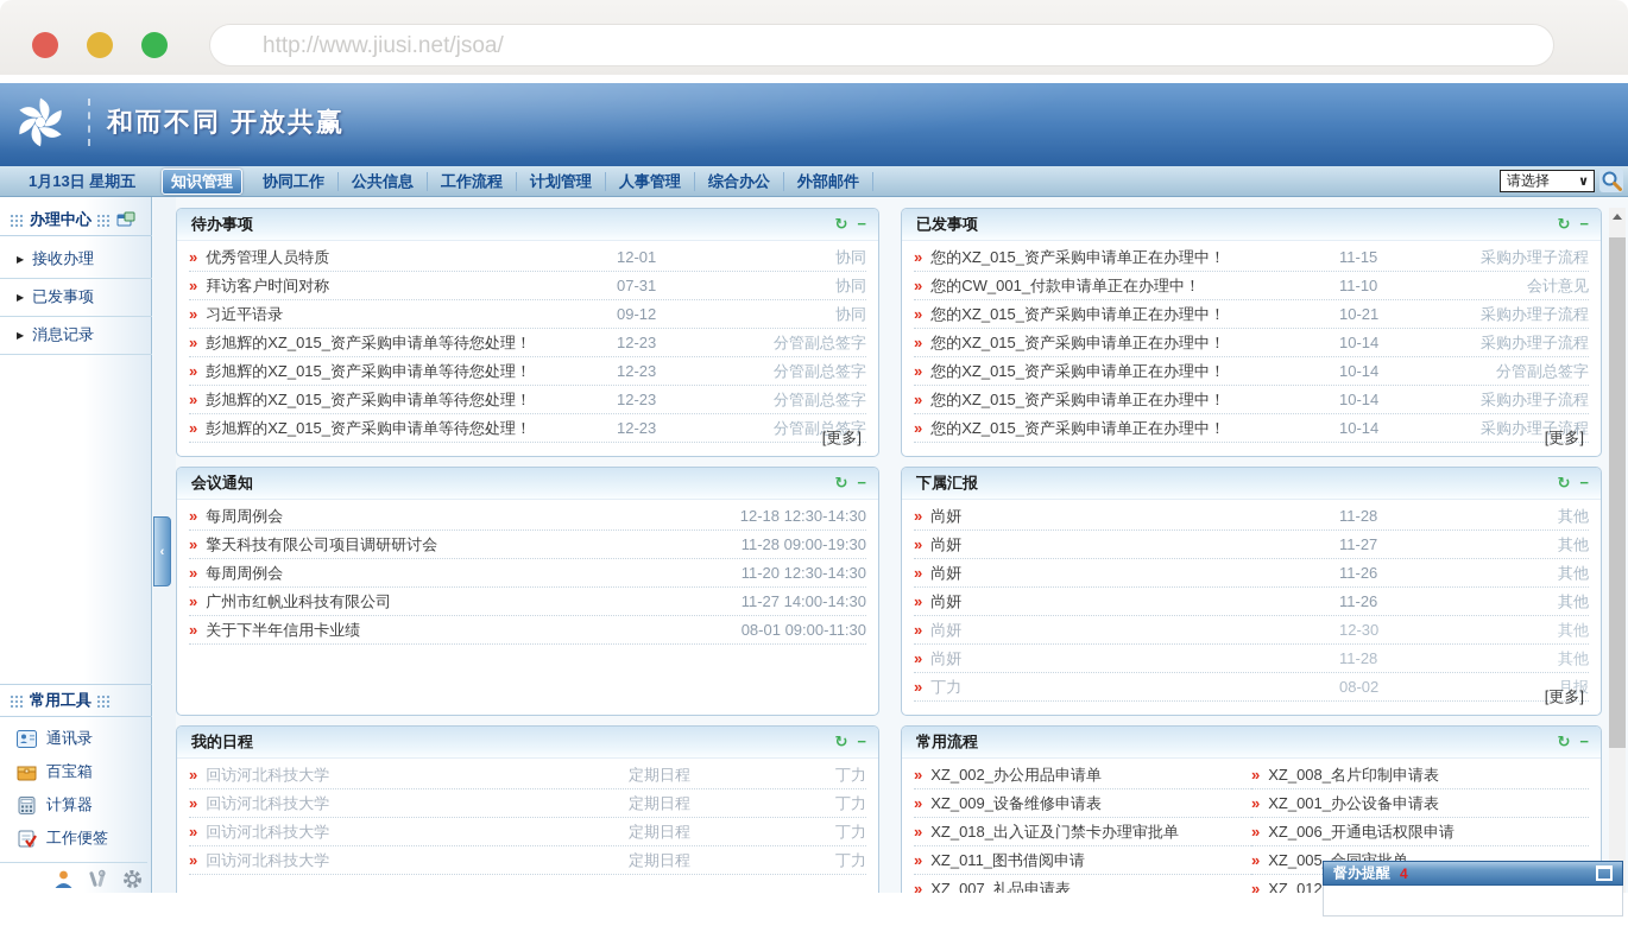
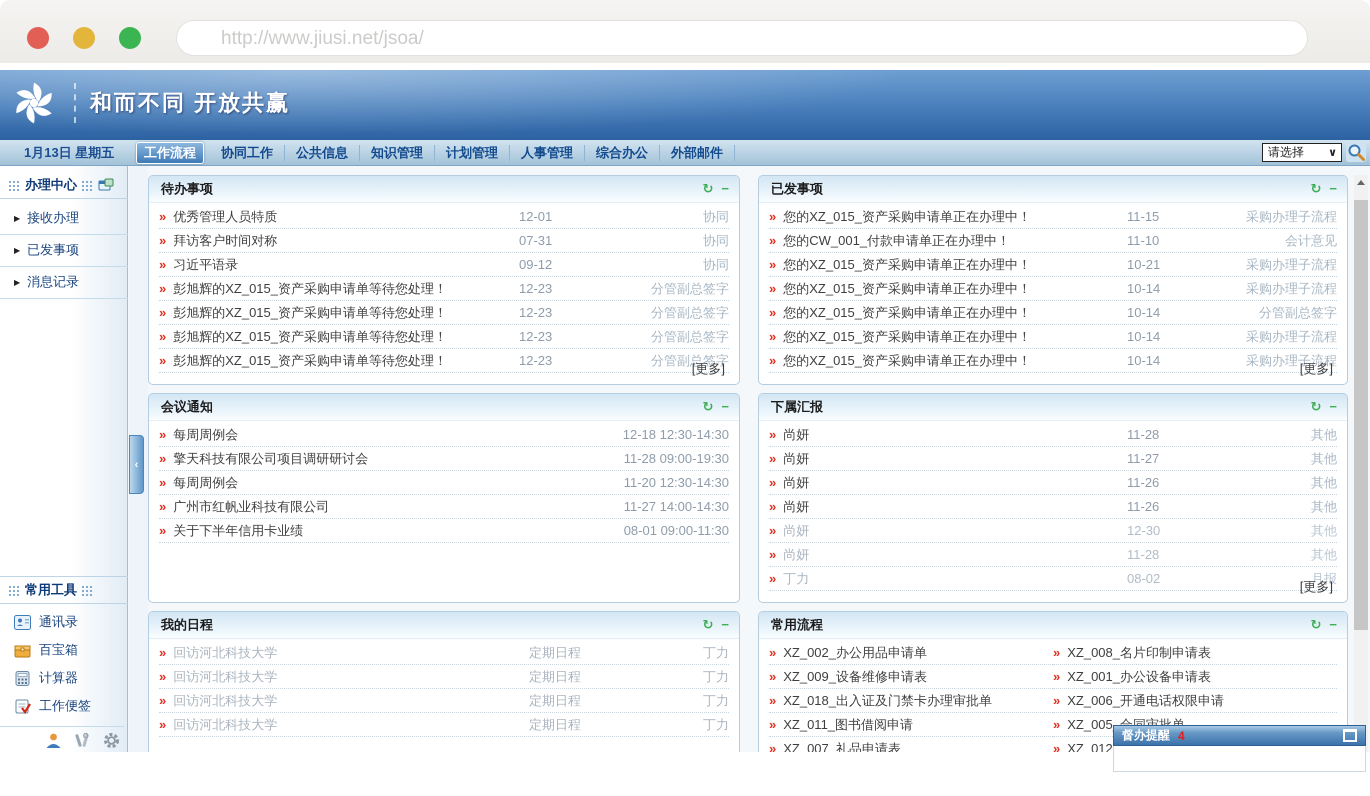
  http://www.jiusi.net/jsoa/
  和而不同 开放共赢
  1月13日 星期五
- 知识管理
+ 工作流程
  协同工作
  公共信息
- 工作流程
+ 知识管理
  计划管理
  人事管理
  综合办公
  外部邮件
  请选择
  ∨
  办理中心
  ▶
  接收办理
  ▶
  已发事项
  ▶
  消息记录
  常用工具
  通讯录
  百宝箱
  计算器
  工作便签
  ‹
  待办事项
  ↻
  −
  »
  优秀管理人员特质
  12-01
  协同
  »
  拜访客户时间对称
  07-31
  协同
  »
  习近平语录
  09-12
  协同
  »
  彭旭辉的XZ_015_资产采购申请单等待您处理！
  12-23
  分管副总签字
  »
  彭旭辉的XZ_015_资产采购申请单等待您处理！
  12-23
  分管副总签字
  »
  彭旭辉的XZ_015_资产采购申请单等待您处理！
  12-23
  分管副总签字
  »
  彭旭辉的XZ_015_资产采购申请单等待您处理！
  12-23
  分管副总签字
  [更多]
  已发事项
  ↻
  −
  »
  您的XZ_015_资产采购申请单正在办理中！
  11-15
  采购办理子流程
  »
  您的CW_001_付款申请单正在办理中！
  11-10
  会计意见
  »
  您的XZ_015_资产采购申请单正在办理中！
  10-21
  采购办理子流程
  »
  您的XZ_015_资产采购申请单正在办理中！
  10-14
  采购办理子流程
  »
  您的XZ_015_资产采购申请单正在办理中！
  10-14
  分管副总签字
  »
  您的XZ_015_资产采购申请单正在办理中！
  10-14
  采购办理子流程
  »
  您的XZ_015_资产采购申请单正在办理中！
  10-14
  采购办理子流程
  [更多]
  会议通知
  ↻
  −
  »
  每周周例会
  12-18 12:30-14:30
  »
  擎天科技有限公司项目调研研讨会
  11-28 09:00-19:30
  »
  每周周例会
  11-20 12:30-14:30
  »
  广州市红帆业科技有限公司
  11-27 14:00-14:30
  »
  关于下半年信用卡业绩
  08-01 09:00-11:30
  下属汇报
  ↻
  −
  »
  尚妍
  11-28
  其他
  »
  尚妍
  11-27
  其他
  »
  尚妍
  11-26
  其他
  »
  尚妍
  11-26
  其他
  »
  尚妍
  12-30
  其他
  »
  尚妍
  11-28
  其他
  »
  丁力
  08-02
  月报
  [更多]
  我的日程
  ↻
  −
  »
  回访河北科技大学
  定期日程
  丁力
  »
  回访河北科技大学
  定期日程
  丁力
  »
  回访河北科技大学
  定期日程
  丁力
  »
  回访河北科技大学
  定期日程
  丁力
  常用流程
  ↻
  −
  »
  XZ_002_办公用品申请单
  »
  XZ_009_设备维修申请表
  »
  XZ_018_出入证及门禁卡办理审批单
  »
  XZ_011_图书借阅申请
  »
  XZ_007_礼品申请表
  »
  XZ_008_名片印制申请表
  »
  XZ_001_办公设备申请表
  »
  XZ_006_开通电话权限申请
  »
  XZ_005_合同审批单
  »
  XZ_012
  督办提醒
  4
